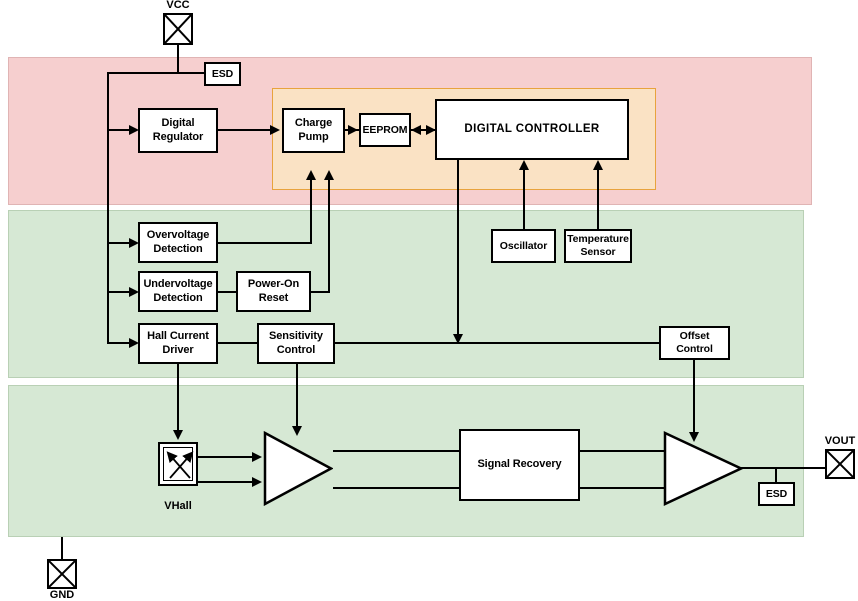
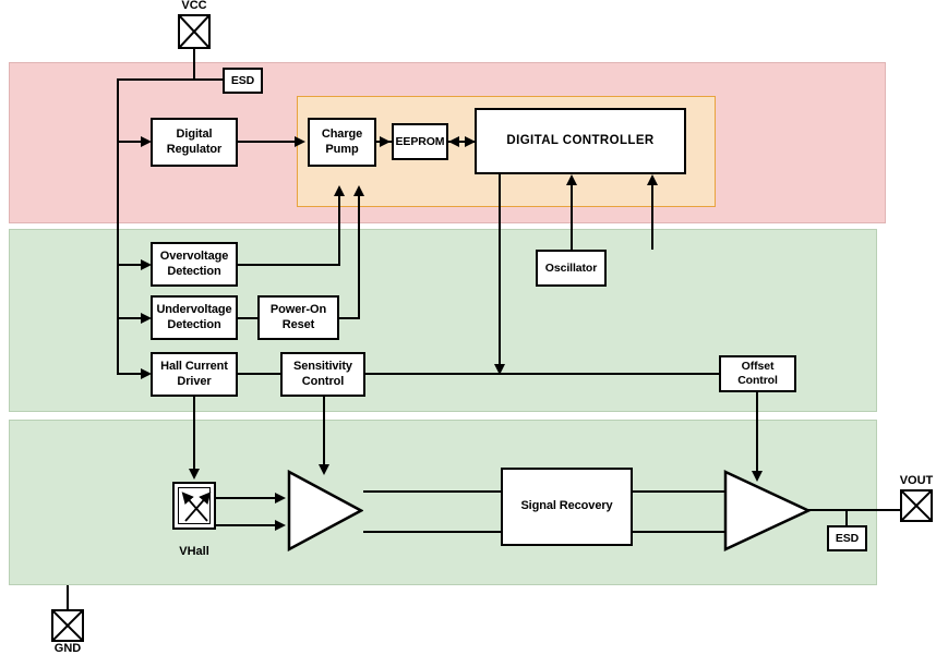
  VCC
  GND
  VOUT
  ESD
  Digital
  Regulator
  Charge
  Pump
  EEPROM
  DIGITAL CONTROLLER
  Overvoltage
  Detection
  Undervoltage
  Detection
  Power-On
  Reset
  Hall Current
  Driver
  Sensitivity
  Control
  Oscillator
- Temperature
- Sensor
  Offset Control
  VHall
  Signal Recovery
  ESD
